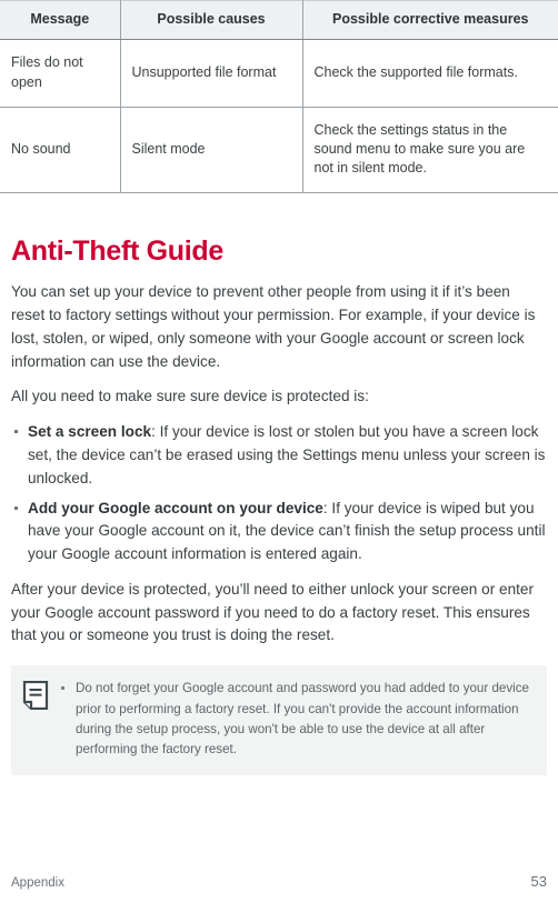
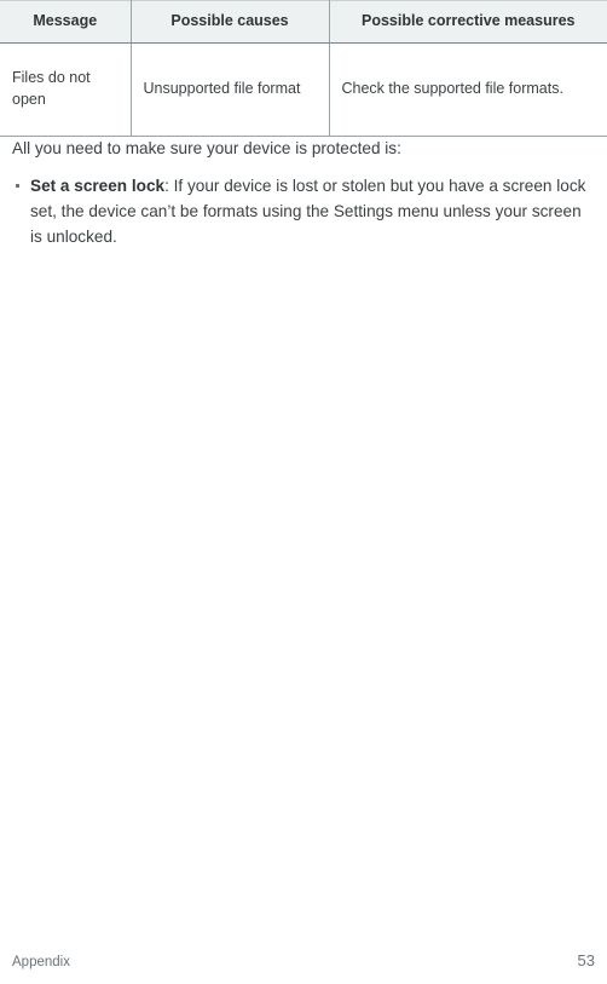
  Message	Possible causes	Possible corrective measures
  Files do not open	Unsupported file format	Check the supported file formats.
- No sound	Silent mode	Check the settings status in the sound menu to make sure you are not in silent mode.
- Anti-Theft Guide
- You can set up your device to prevent other people from using it if it’s been reset to factory settings without your permission. For example, if your device is lost, stolen, or wiped, only someone with your Google account or screen lock information can use the device.
- All you need to make sure sure device is protected is:
+ All you need to make sure your device is protected is:
- Set a screen lock: If your device is lost or stolen but you have a screen lock set, the device can’t be erased using the Settings menu unless your screen is unlocked.
+ Set a screen lock: If your device is lost or stolen but you have a screen lock set, the device can’t be formats using the Settings menu unless your screen is unlocked.
- Add your Google account on your device: If your device is wiped but you have your Google account on it, the device can’t finish the setup process until your Google account information is entered again.
- After your device is protected, you’ll need to either unlock your screen or enter your Google account password if you need to do a factory reset. This ensures that you or someone you trust is doing the reset.
- Do not forget your Google account and password you had added to your device prior to performing a factory reset. If you can't provide the account information during the setup process, you won't be able to use the device at all after performing the factory reset.
  Appendix
  53
